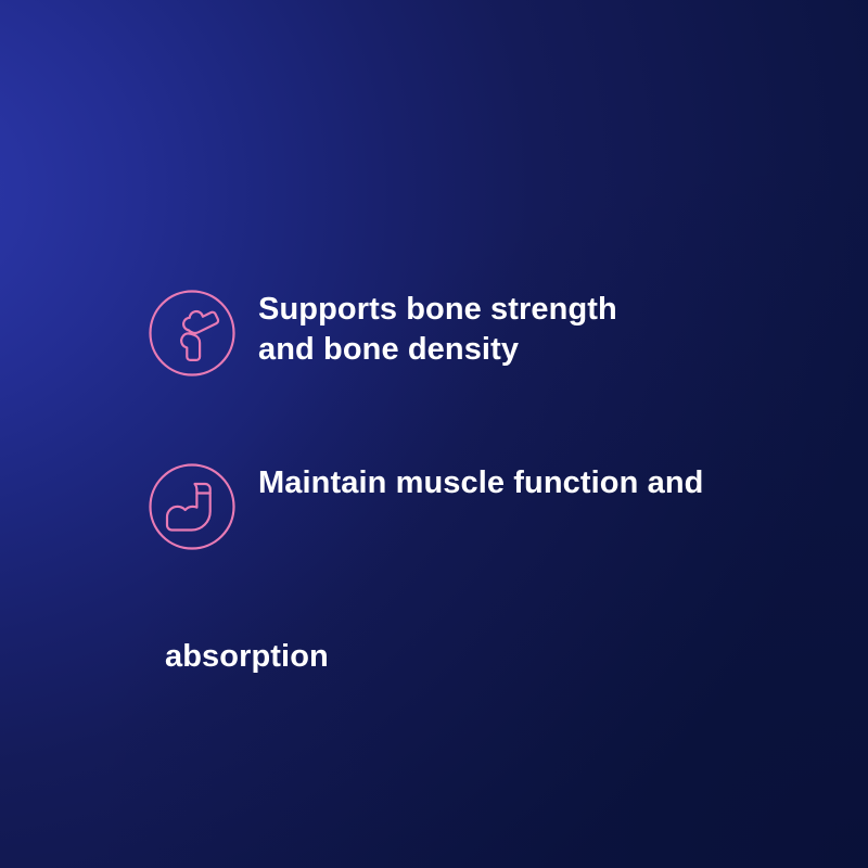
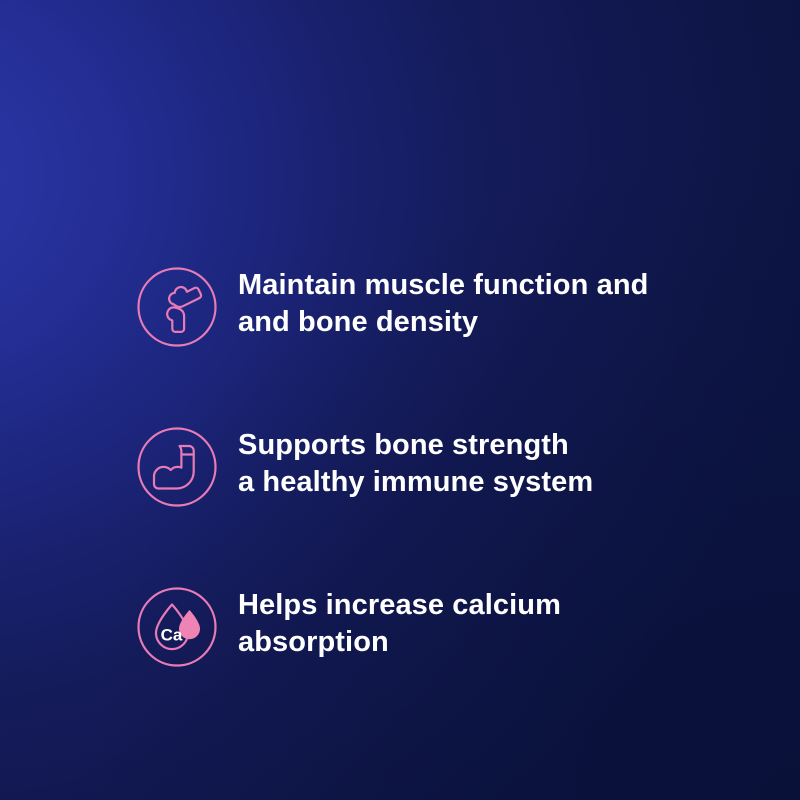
- Supports bone strength
+ Maintain muscle function and
  and bone density
- Maintain muscle function and
+ Supports bone strength
+ a healthy immune system
+ Ca
+ Helps increase calcium
  absorption
